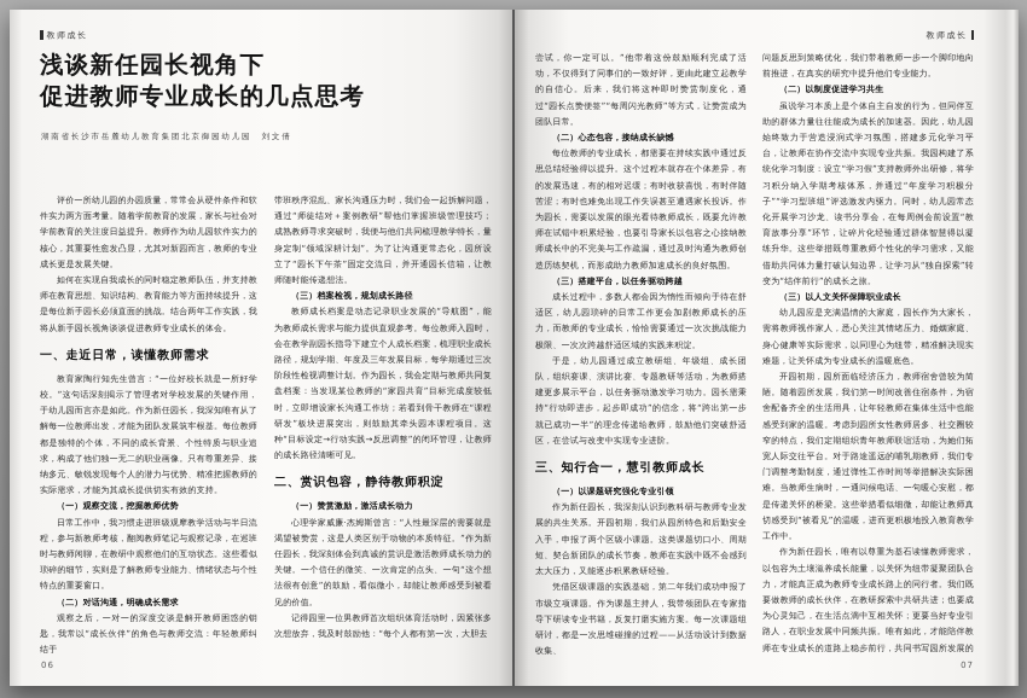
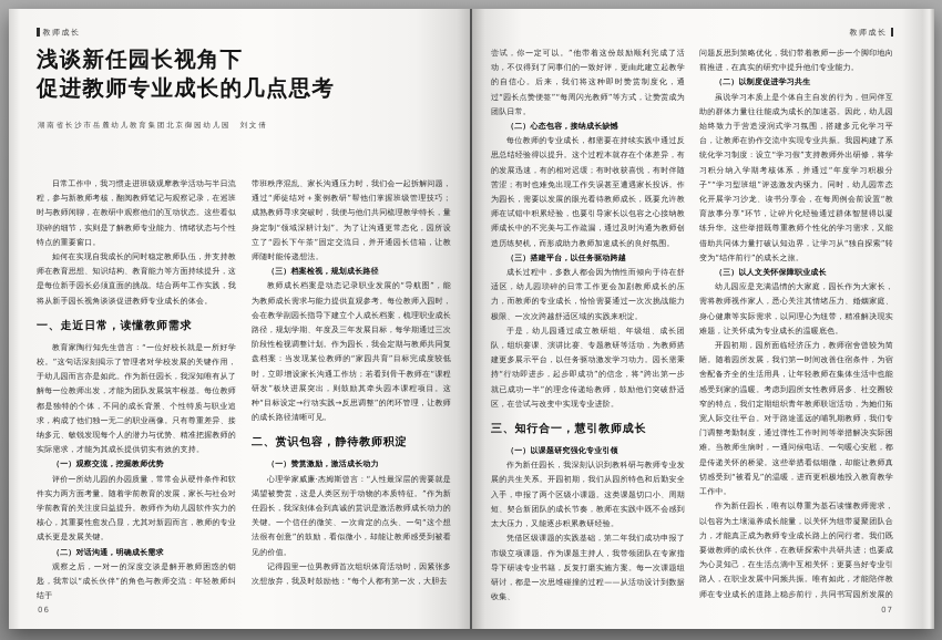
  教师成长
  浅谈新任园长视角下
  促进教师专业成长的几点思考
  湖南省长沙市岳麓幼儿教育集团北京御园幼儿园 刘文倩
- 评价一所幼儿园的办园质量，常常会从硬件条件和软件实力两方面考量。随着学前教育的发展，家长与社会对学前教育的关注度日益提升。教师作为幼儿园软件实力的核心，其重要性愈发凸显，尤其对新园而言，教师的专业成长更是发展关键。
+ 日常工作中，我习惯走进班级观摩教学活动与半日流程，参与新教师考核，翻阅教师笔记与观察记录，在巡班时与教师闲聊，在教研中观察他们的互动状态。这些看似琐碎的细节，实则是了解教师专业能力、情绪状态与个性特点的重要窗口。
  如何在实现自我成长的同时稳定教师队伍，并支持教师在教育思想、知识结构、教育能力等方面持续提升，这将从新手园长视角谈谈促进教师专业成长的体会。
  一、走近日常，读懂教师需求
  教育家陶行知先生曾言：“一位好校长就是一所好学校。”这句话深刻揭示了管理者对学校发展的关键作用，于幼儿园而言亦是如此。作为新任园长，我深知唯有从了解每一位教师出发，才能为团队发展筑牢根基。每位教师都是独特的个体，不同的成长背景、个性特质与职业追求，构成了他们独一无二的职业画像。只有尊重差异、接纳多元、敏锐发现每个人的潜力与优势、精准把握教师的实际需求，才能为其成长提供切实有效的支持。
  （一）观察交流，挖掘教师优势
- 日常工作中，我习惯走进班级观摩教学活动与半日流程，参与新教师考核，翻阅教师笔记与观察记录，在巡班时与教师闲聊，在教研中观察他们的互动状态。这些看似琐碎的细节，实则是了解教师专业能力、情绪状态与个性特点的重要窗口。
+ 评价一所幼儿园的办园质量，常常会从硬件条件和软件实力两方面考量。随着学前教育的发展，家长与社会对学前教育的关注度日益提升。教师作为幼儿园软件实力的核心，其重要性愈发凸显，尤其对新园而言，教师的专业成长更是发展关键。
  （二）对话沟通，明确成长需求
  观察之后，一对一的深度交谈是解开教师困惑的钥匙，我常以“成长伙伴”的角色与教师交流：年轻教师纠结于
  带班秩序混乱、家长沟通压力时，我们会一起拆解问题，通过“师徒结对＋案例教研”帮他们掌握班级管理技巧；成熟教师寻求突破时，我便与他们共同梳理教学特长，量身定制“领域深耕计划”。为了让沟通更常态化，园所设立了“园长下午茶”固定交流日，并开通园长信箱，让教师随时能传递想法。
  （三）档案检视，规划成长路径
  为教师成长需求与能力提供直观参考。每位教师入园时，会在教学副园长指导下建立个人成长档案，梳理职业成长路径，规划学期、年度及三年发展目标，每学期通过三次阶段性检视调整计划。作为园长，我会定期与教师共同复盘档案：当发现某位教师的“家园共育”目标完成度较低时，立即增设家长沟通工作坊；若看到骨干教师在“课程研发”板块进展突出，则鼓励其牵头园本课程项目。这种“目标设定→行动实践→反思调整”的闭环管理，让教师的成长路径清晰可见。
  二、赏识包容，静待教师积淀
  （一）赞赏激励，激活成长动力
  心理学家威廉·杰姆斯曾言：“人性最深层的需要就是渴望被赞赏，这是人类区别于动物的本质特征。”作为新任园长，我深刻体会到真诚的赏识是激活教师成长动力的关键。一个信任的微笑、一次肯定的点头、一句“这个想法很有创意”的鼓励，看似微小，却能让教师感受到被看见的价值。
  记得园里一位男教师首次组织体育活动时，因紧张多次想放弃，我及时鼓励他：“每个人都有第一次，大胆去
  06
  教师成长
  尝试，你一定可以。”他带着这份鼓励顺利完成了活动，不仅得到了同事们的一致好评，更由此建立起教学的自信心。后来，我们将这种即时赞赏制度化，通过“园长点赞便签”“每周闪光教师”等方式，让赞赏成为团队日常。
  （二）心态包容，接纳成长缺憾
  思总结经验得以提升。这个过程本就存在个体差异，有的发展迅速，有的相对迟缓；有时收获喜悦，有时伴随苦涩；有时也难免出现工作失误甚至遭遇家长投诉。作为园长，需要以发展的眼光看待教师成长，既要允许教师在试错中积累经验，也要引导家长以包容之心接纳教师成长中的不完美与工作疏漏，通过及时沟通为教师创造历练契机，而形成助力教师加速成长的良好氛围。
  （三）搭建平台，以任务驱动跨越
  成长过程中，多数人都会因为惰性而倾向于待在舒适区，幼儿园琐碎的日常工作更会加剧教师成长的压力，而教师的专业成长，恰恰需要通过一次次挑战能力极限、一次次跨越舒适区域的实践来积淀。
  于是，幼儿园通过成立教研组、年级组、成长团队，组织赛课、演讲比赛、专题教研等活动，为教师搭建更多展示平台，以任务驱动激发学习动力。园长需秉持“行动即进步，起步即成功”的信念，将“跨出第一步就已成功一半”的理念传递给教师，鼓励他们突破舒适区，在尝试与改变中实现专业进阶。
  三、知行合一，慧引教师成长
  （一）以课题研究强化专业引领
  作为新任园长，我深刻认识到教科研与教师专业发展的共生关系。开园初期，我们从园所特色和后勤安全入手，申报了两个区级小课题。这类课题切口小、周期短、契合新团队的成长节奏，教师在实践中既不会感到太大压力，又能逐步积累教研经验。
  凭借区级课题的实践基础，第二年我们成功申报了市级立项课题。作为课题主持人，我带领团队在专家指导下研读专业书籍，反复打磨实施方案。每一次课题组研讨，都是一次思维碰撞的过程——从活动设计到数据收集、
  问题反思到策略优化，我们带着教师一步一个脚印地向前推进，在真实的研究中提升他们专业能力。
  （二）以制度促进学习共生
  虽说学习本质上是个体自主自发的行为，但同伴互助的群体力量往往能成为成长的加速器。因此，幼儿园始终致力于营造浸润式学习氛围，搭建多元化学习平统化学习制度：设立“学习假”支持教师外出研修，将学习积分纳入学期考核体系，并通过“年度学习积极分子”“学习型班组”评选激发内驱力。同时，幼儿园常态化开展学习沙龙、读书分享会，在每周例会前设置“教育故事分享”环节，让碎片化经验通过群体智慧得以凝练升华。这些举措既尊重教师个性化的学习需求，又能借助共同体力量打破认知边界，让学习从“独自探索”转变为“结伴前行”的成长之旅。
  （三）以人文关怀保障职业成长
  幼儿园应是充满温情的大家庭，园长作为大家长，需将教师视作家人，悉心关注其情绪压力、婚姻家庭、身心健康等实际需求，以同理心为纽带，精准解决现实难题，让关怀成为专业成长的温暖底色。
  开园初期，园所面临经济压力，教师宿舍曾较为简陋。随着园所发展，我们第一时间改善住宿条件，为宿舍配备齐全的生活用具，让年轻教师在集体生活中也能感受到家的温暖。考虑到园所女性教师居多、社交圈较窄的特点，我们定期组织青年教师联谊活动，为她们拓宽人际交往平台。对于路途遥远的哺乳期教师，我们专门调整考勤制度，通过弹性工作时间等举措解决实际困难。当教师生病时，一通问候电话、一句暖心安慰，都是传递关怀的桥梁。这些举措看似细微，却能让教师真切感受到“被看见”的温暖，进而更积极地投入教育教学工作中。
  作为新任园长，唯有以尊重为基石读懂教师需求，以包容为土壤滋养成长能量，以关怀为纽带凝聚团队合力，才能真正成为教师专业成长路上的同行者。我们既要做教师的成长伙伴，在教研探索中共研共进；也要成为心灵知己，在生活点滴中互相关怀；更要当好专业引路人，在职业发展中同频共振。唯有如此，才能陪伴教师在专业成长的道路上稳步前行，共同书写园所发展的
  07
